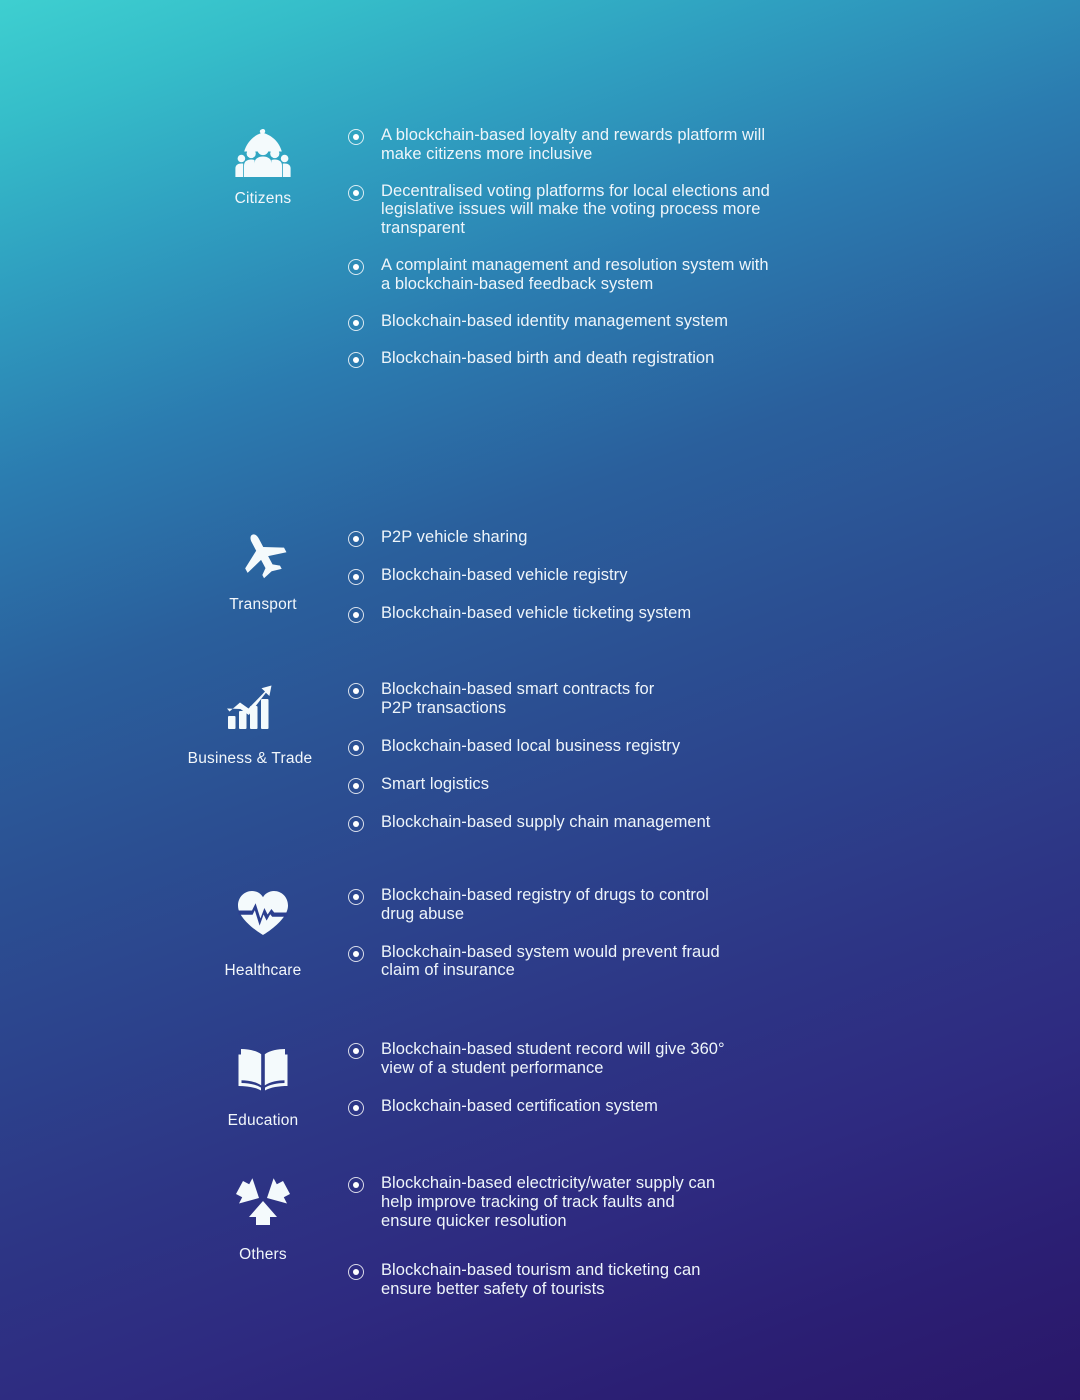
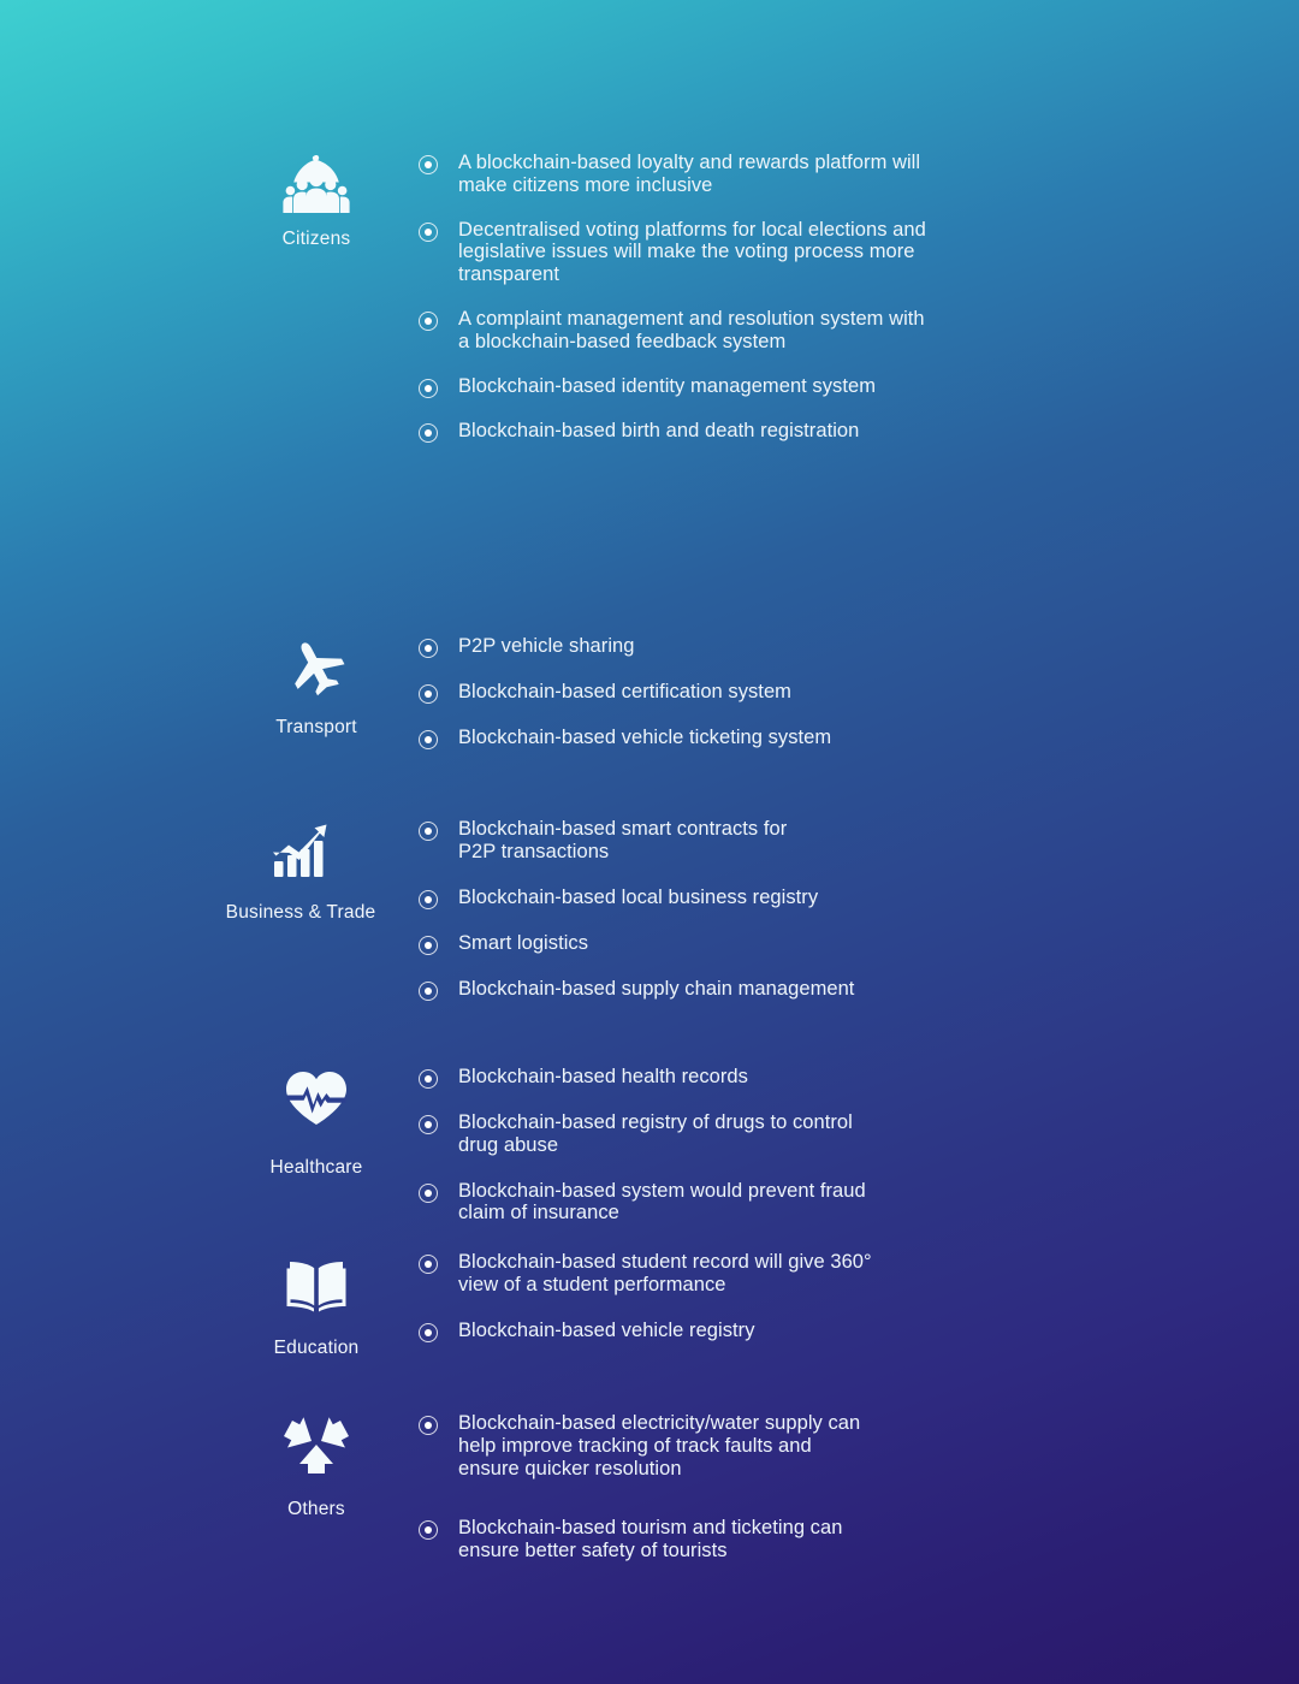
  Citizens
  A blockchain-based loyalty and rewards platform will make citizens more inclusive
  Decentralised voting platforms for local elections and legislative issues will make the voting process more transparent
  A complaint management and resolution system with a blockchain-based feedback system
  Blockchain-based identity management system
  Blockchain-based birth and death registration
  Transport
  P2P vehicle sharing
- Blockchain-based vehicle registry
+ Blockchain-based certification system
  Blockchain-based vehicle ticketing system
  Business & Trade
  Blockchain-based smart contracts for P2P transactions
  Blockchain-based local business registry
  Smart logistics
  Blockchain-based supply chain management
  Healthcare
+ Blockchain-based health records
  Blockchain-based registry of drugs to control drug abuse
  Blockchain-based system would prevent fraud claim of insurance
  Education
  Blockchain-based student record will give 360° view of a student performance
- Blockchain-based certification system
+ Blockchain-based vehicle registry
  Others
  Blockchain-based electricity/water supply can help improve tracking of track faults and ensure quicker resolution
  Blockchain-based tourism and ticketing can ensure better safety of tourists
